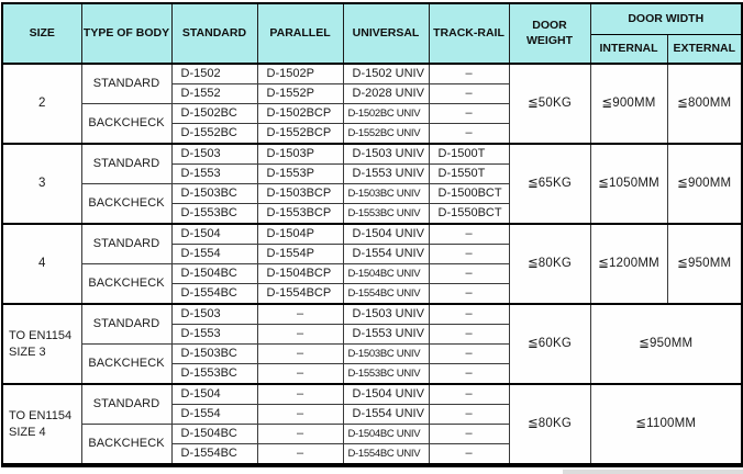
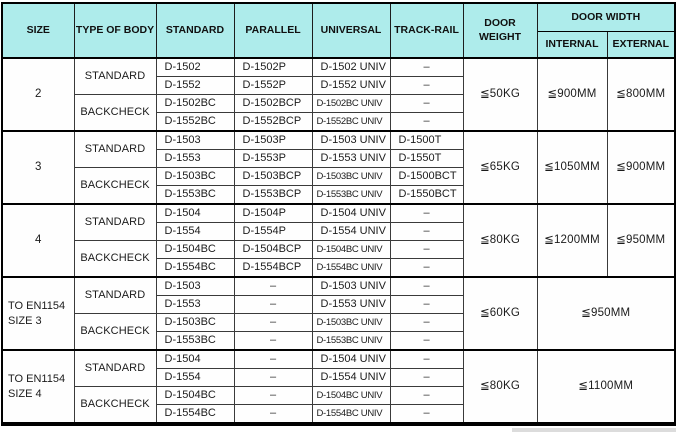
  SIZE	TYPE OF BODY	STANDARD	PARALLEL	UNIVERSAL	TRACK-RAIL	DOOR WEIGHT	DOOR WIDTH
  INTERNAL	EXTERNAL
  2	STANDARD	D-1502	D-1502P	D-1502 UNIV	–	≦50KG	≦900MM	≦800MM
- D-1552	D-1552P	D-2028 UNIV	–
+ D-1552	D-1552P	D-1552 UNIV	–
  BACKCHECK	D-1502BC	D-1502BCP	D-1502BC UNIV	–
  D-1552BC	D-1552BCP	D-1552BC UNIV	–
  3	STANDARD	D-1503	D-1503P	D-1503 UNIV	D-1500T	≦65KG	≦1050MM	≦900MM
  D-1553	D-1553P	D-1553 UNIV	D-1550T
  BACKCHECK	D-1503BC	D-1503BCP	D-1503BC UNIV	D-1500BCT
  D-1553BC	D-1553BCP	D-1553BC UNIV	D-1550BCT
  4	STANDARD	D-1504	D-1504P	D-1504 UNIV	–	≦80KG	≦1200MM	≦950MM
  D-1554	D-1554P	D-1554 UNIV	–
  BACKCHECK	D-1504BC	D-1504BCP	D-1504BC UNIV	–
  D-1554BC	D-1554BCP	D-1554BC UNIV	–
  TO EN1154 SIZE 3	STANDARD	D-1503	–	D-1503 UNIV	–	≦60KG	≦950MM
  D-1553	–	D-1553 UNIV	–
  BACKCHECK	D-1503BC	–	D-1503BC UNIV	–
  D-1553BC	–	D-1553BC UNIV	–
  TO EN1154 SIZE 4	STANDARD	D-1504	–	D-1504 UNIV	–	≦80KG	≦1100MM
  D-1554	–	D-1554 UNIV	–
  BACKCHECK	D-1504BC	–	D-1504BC UNIV	–
  D-1554BC	–	D-1554BC UNIV	–
